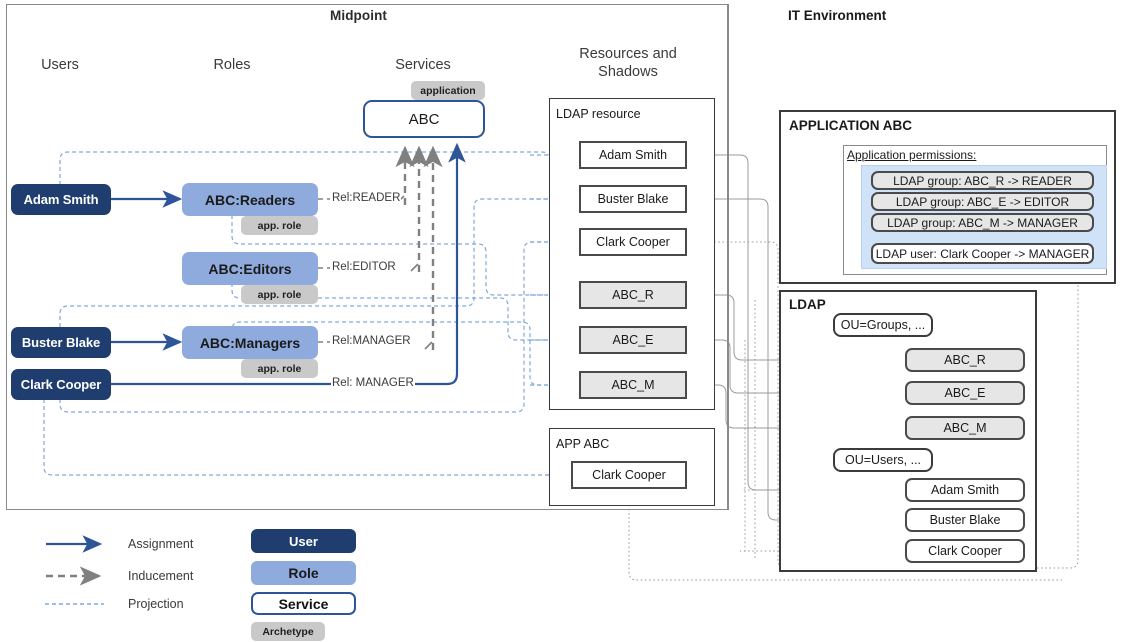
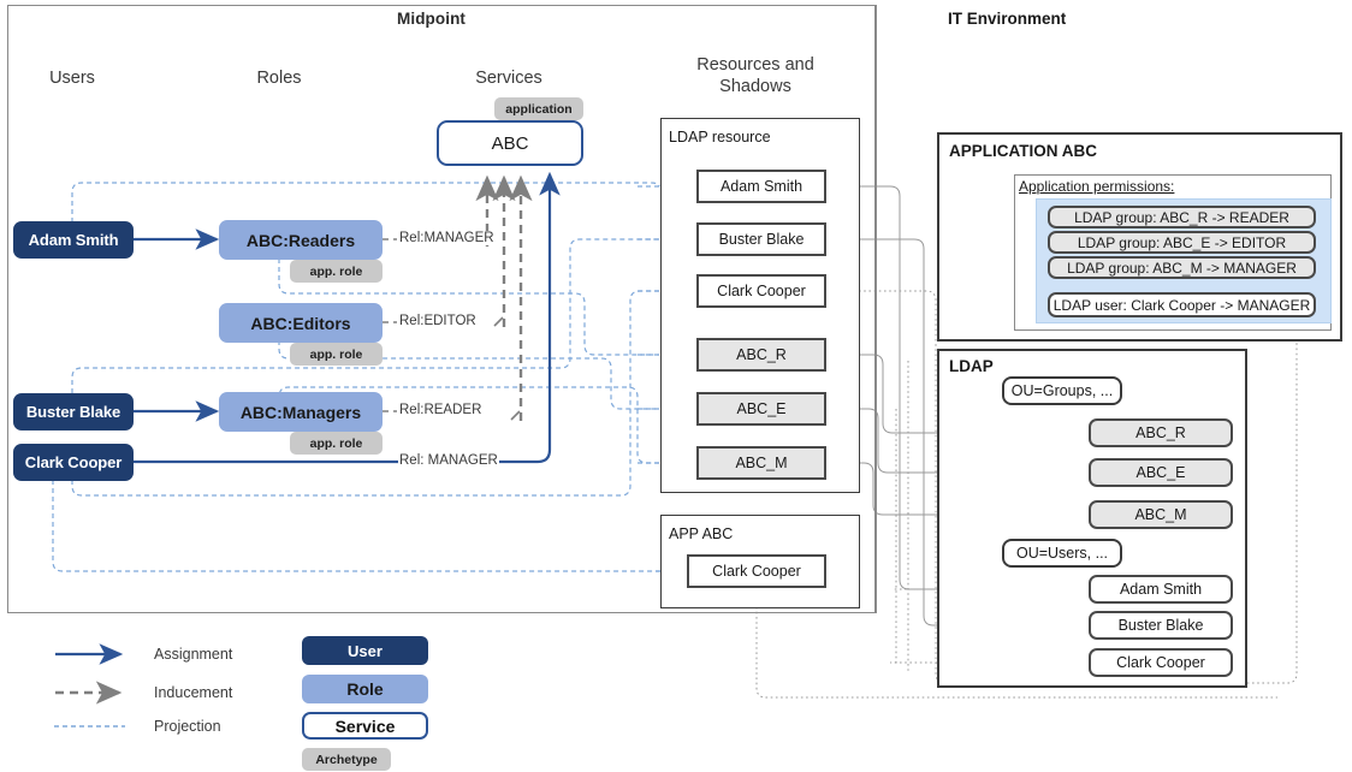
  Midpoint
  IT Environment
  Users
  Roles
  Services
  Resources and
  Shadows
  Adam Smith
  Buster Blake
  Clark Cooper
  ABC:Readers
  app. role
- Rel:READER
+ Rel:MANAGER
  ABC:Editors
  app. role
  Rel:EDITOR
  ABC:Managers
  app. role
- Rel:MANAGER
+ Rel:READER
  Rel: MANAGER
  application
  ABC
  LDAP resource
  Adam Smith
  Buster Blake
  Clark Cooper
  ABC_R
  ABC_E
  ABC_M
  APP ABC
  Clark Cooper
  APPLICATION ABC
  Application permissions:
  LDAP group: ABC_R -> READER
  LDAP group: ABC_E -> EDITOR
  LDAP group: ABC_M -> MANAGER
  LDAP user: Clark Cooper -> MANAGER
  LDAP
  OU=Groups, ...
  ABC_R
  ABC_E
  ABC_M
  OU=Users, ...
  Adam Smith
  Buster Blake
  Clark Cooper
  Assignment
  Inducement
  Projection
  User
  Role
  Service
  Archetype
